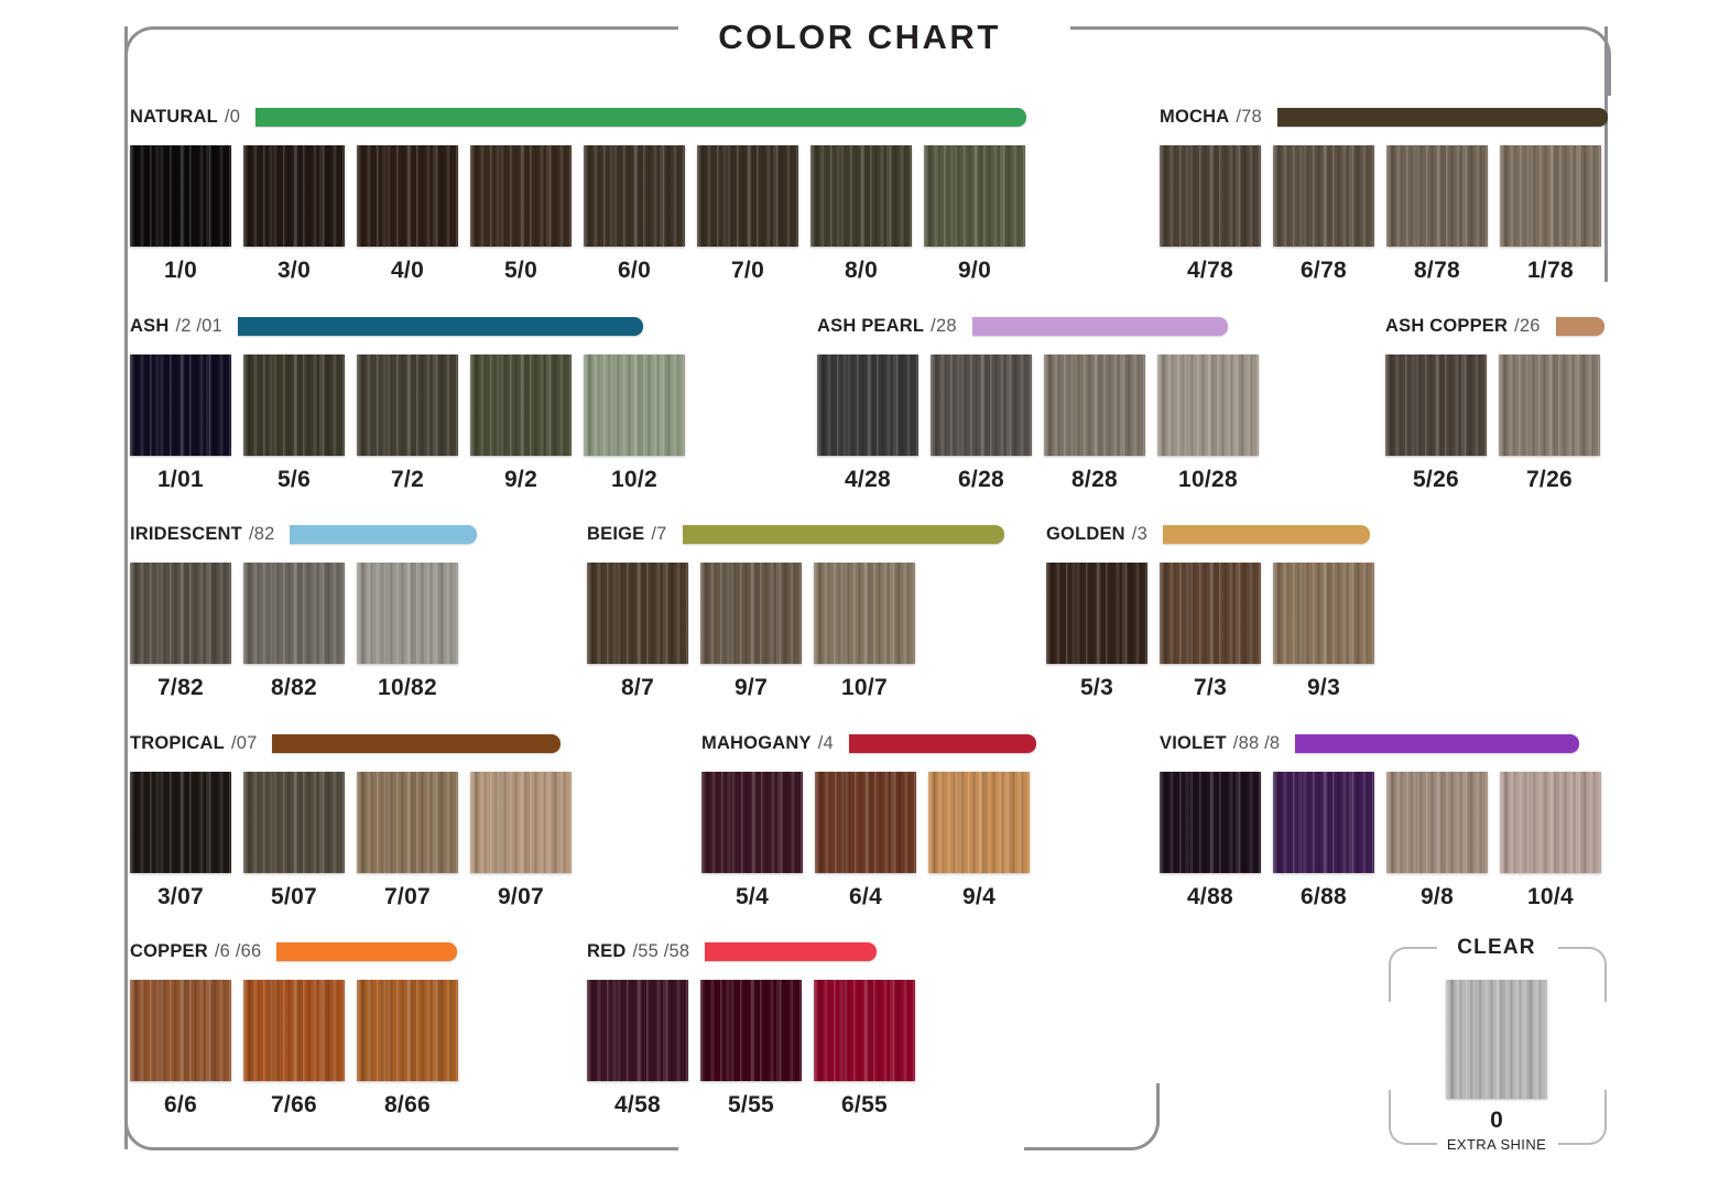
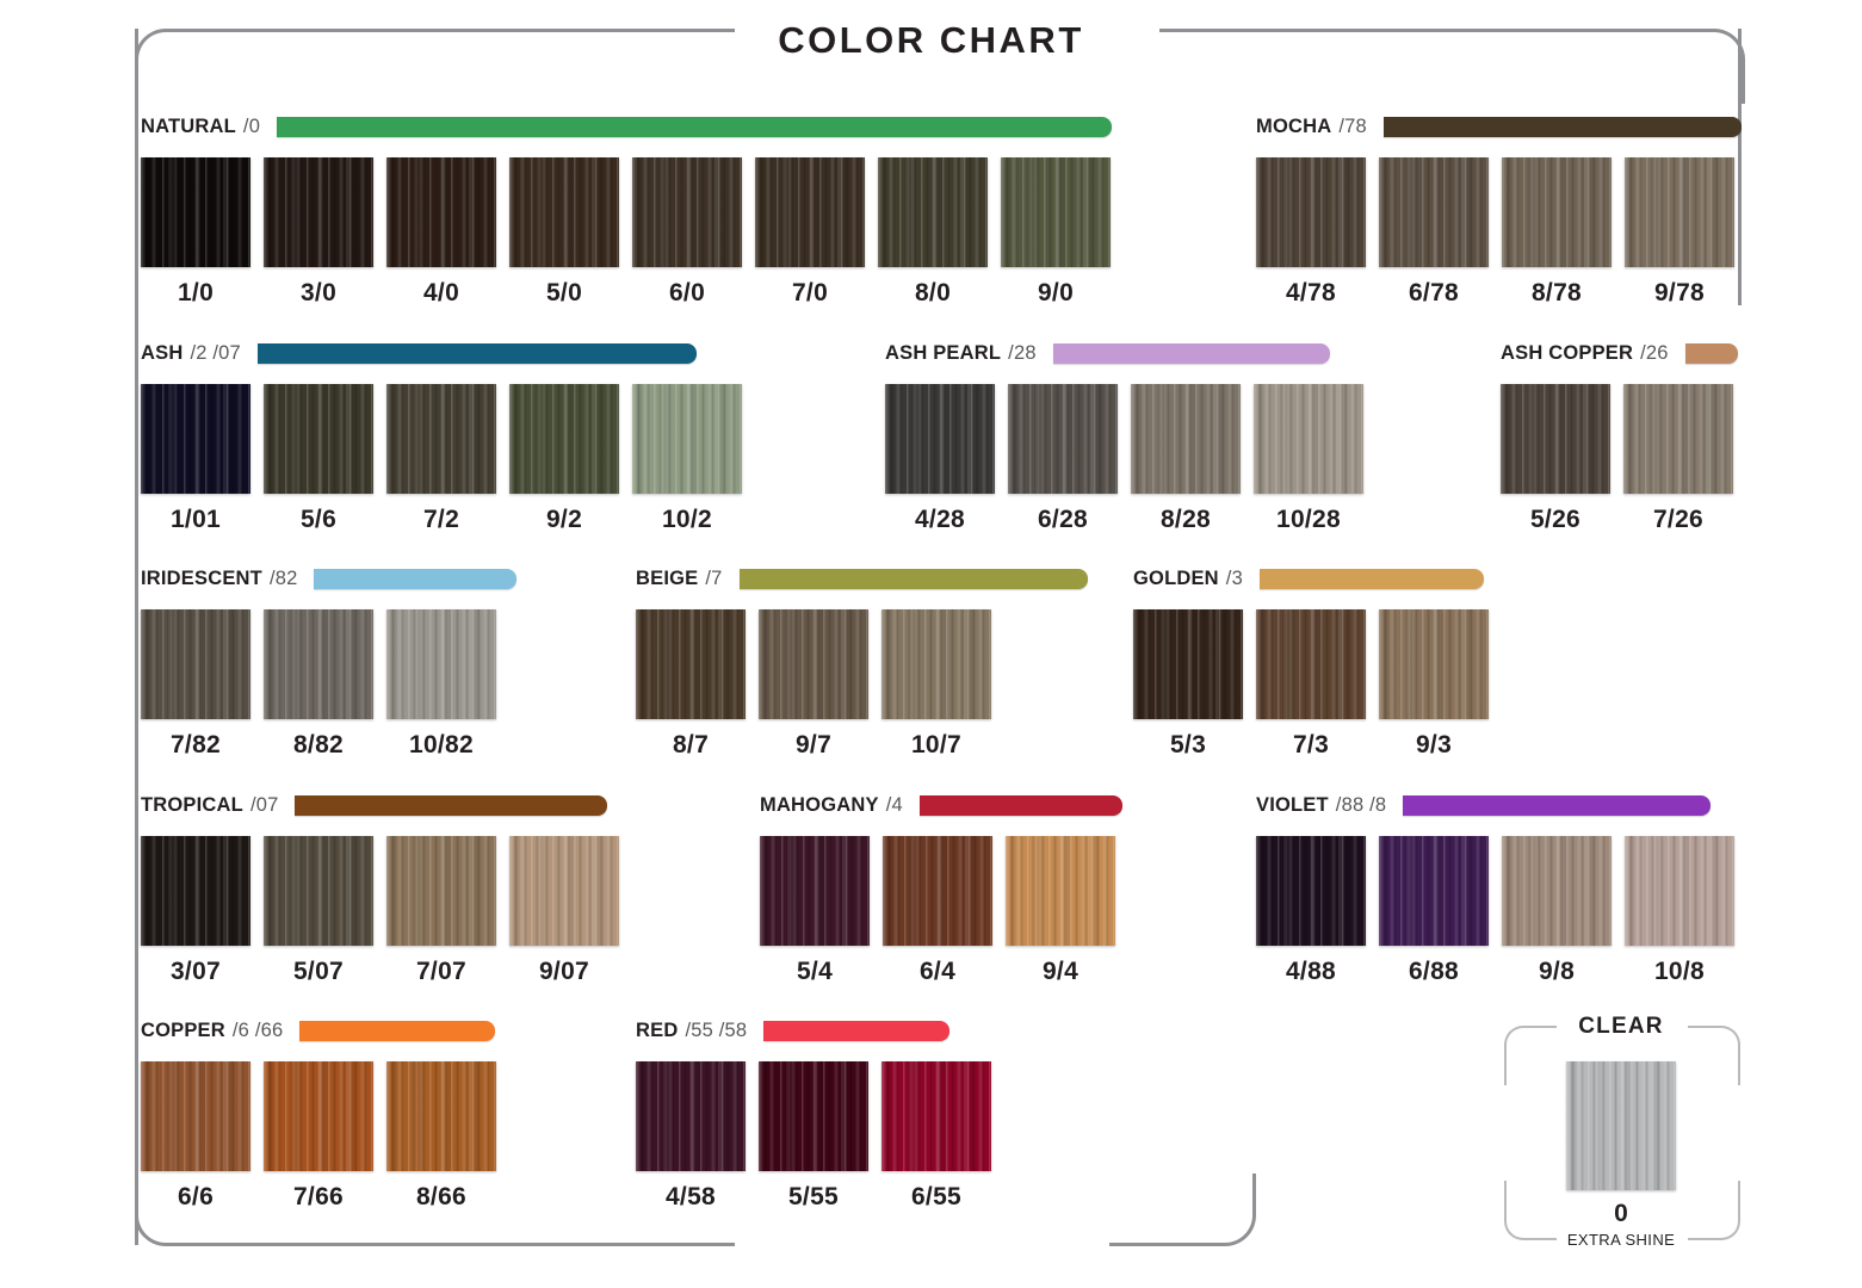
  COLOR CHART
  NATURAL
  /0
  1/0
  3/0
  4/0
  5/0
  6/0
  7/0
  8/0
  9/0
  MOCHA
  /78
  4/78
  6/78
  8/78
- 1/78
+ 9/78
  ASH
- /2 /01
+ /2 /07
  1/01
  5/6
  7/2
  9/2
  10/2
  ASH PEARL
  /28
  4/28
  6/28
  8/28
  10/28
  ASH COPPER
  /26
  5/26
  7/26
  IRIDESCENT
  /82
  7/82
  8/82
  10/82
  BEIGE
  /7
  8/7
  9/7
  10/7
  GOLDEN
  /3
  5/3
  7/3
  9/3
  TROPICAL
  /07
  3/07
  5/07
  7/07
  9/07
  MAHOGANY
  /4
  5/4
  6/4
  9/4
  VIOLET
  /88 /8
  4/88
  6/88
  9/8
- 10/4
+ 10/8
  COPPER
  /6 /66
  6/6
  7/66
  8/66
  RED
  /55 /58
  4/58
  5/55
  6/55
  CLEAR
  0
  EXTRA SHINE
